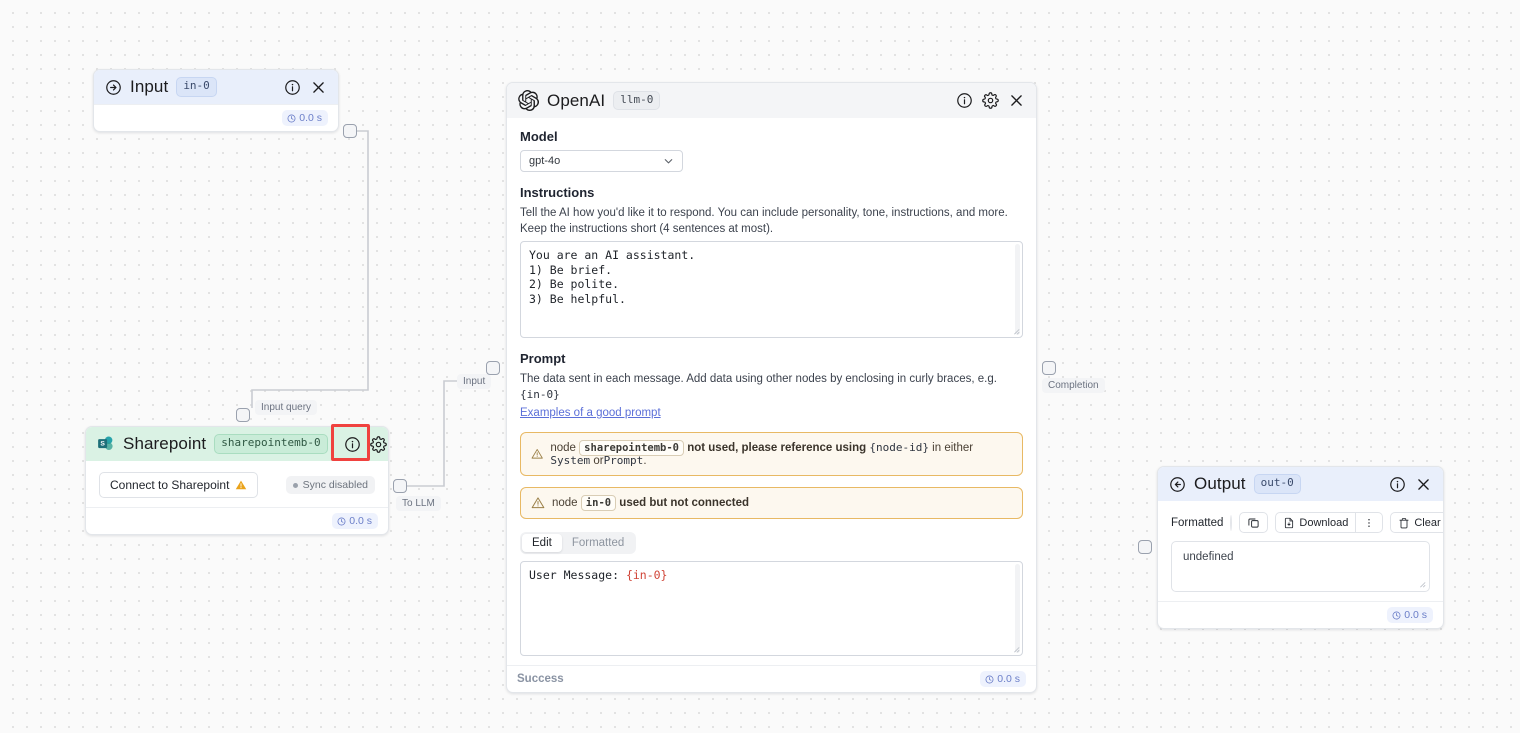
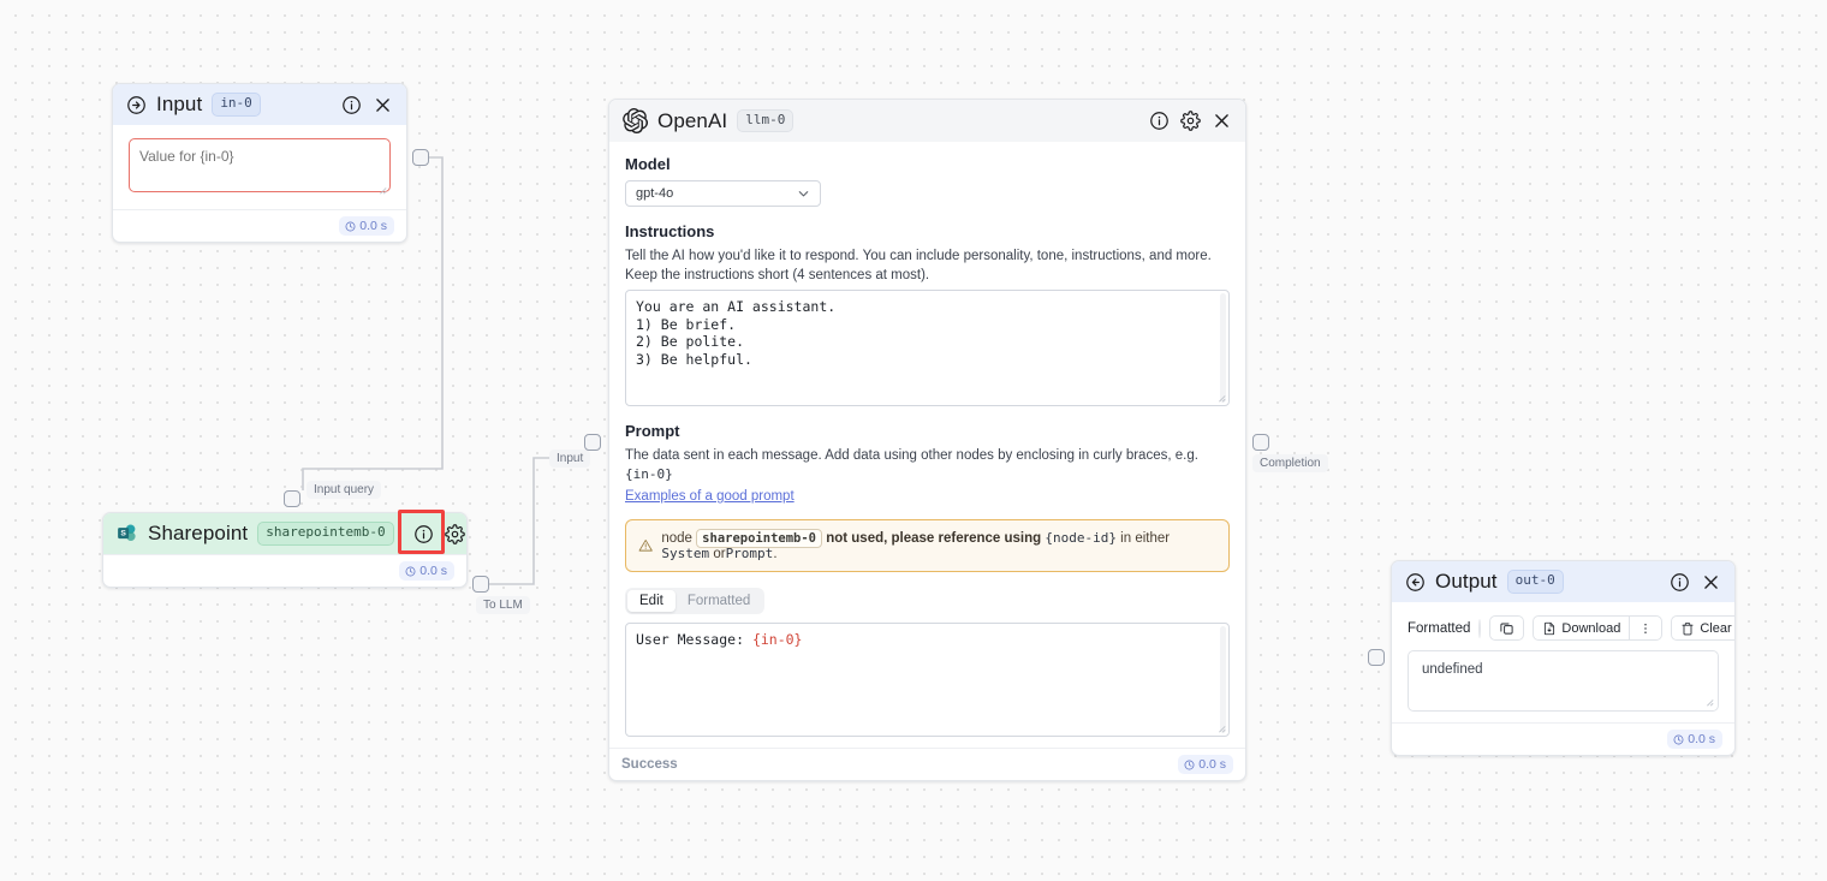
  Input query
  To LLM
  Input
  Completion
  Input
  in-0
+ Value for {in-0}
  0.0 s
  OpenAI
  llm-0
  Model
  gpt-4o
  Instructions
  Tell the AI how you'd like it to respond. You can include personality, tone, instructions, and more.
  Keep the instructions short (4 sentences at most).
  You are an AI assistant.
  1) Be brief.
  2) Be polite.
  3) Be helpful.
  Prompt
  The data sent in each message. Add data using other nodes by enclosing in curly braces, e.g. {in-0}
  Examples of a good prompt
  node sharepointemb-0 not used, please reference using {node-id} in either System orPrompt.
- node in-0 used but not connected
  Edit
  Formatted
  User Message: {in-0}
  Success
  0.0 s
  Sharepoint
  sharepointemb-0
- Connect to Sharepoint
- Sync disabled
  0.0 s
  Output
  out-0
  Formatted
  Download
  Clear
  undefined
  0.0 s
